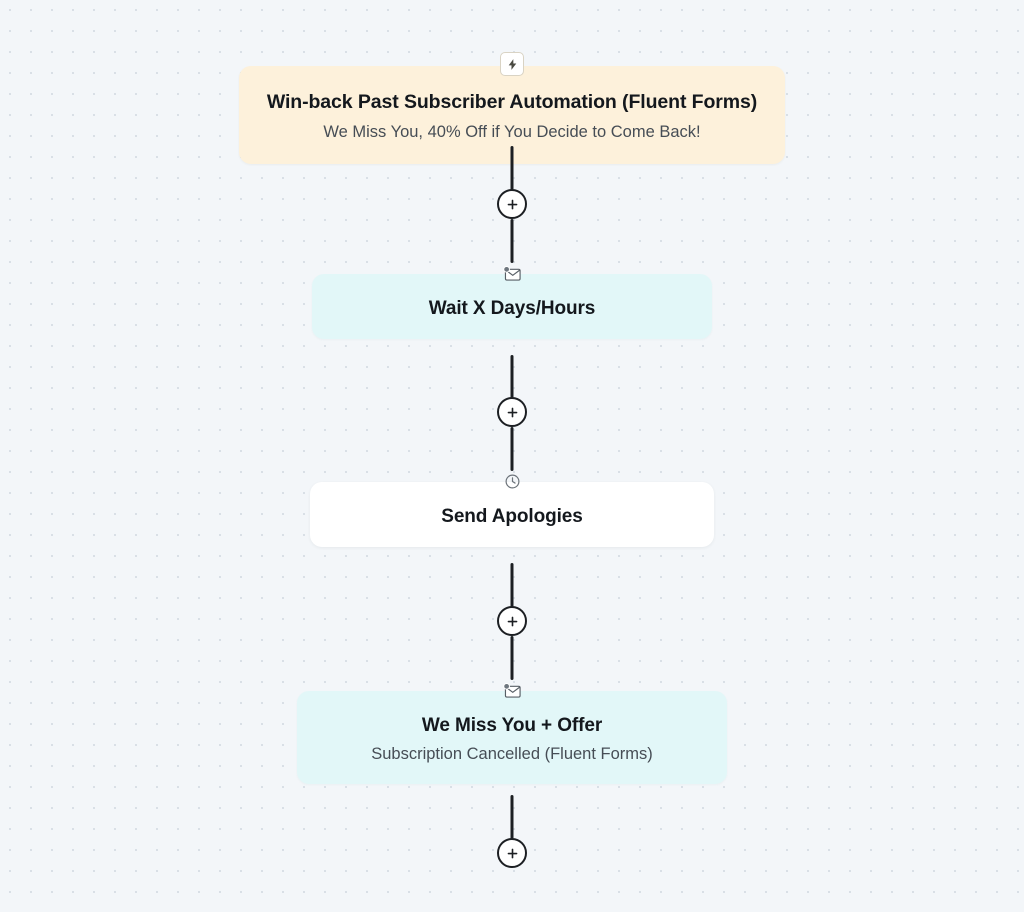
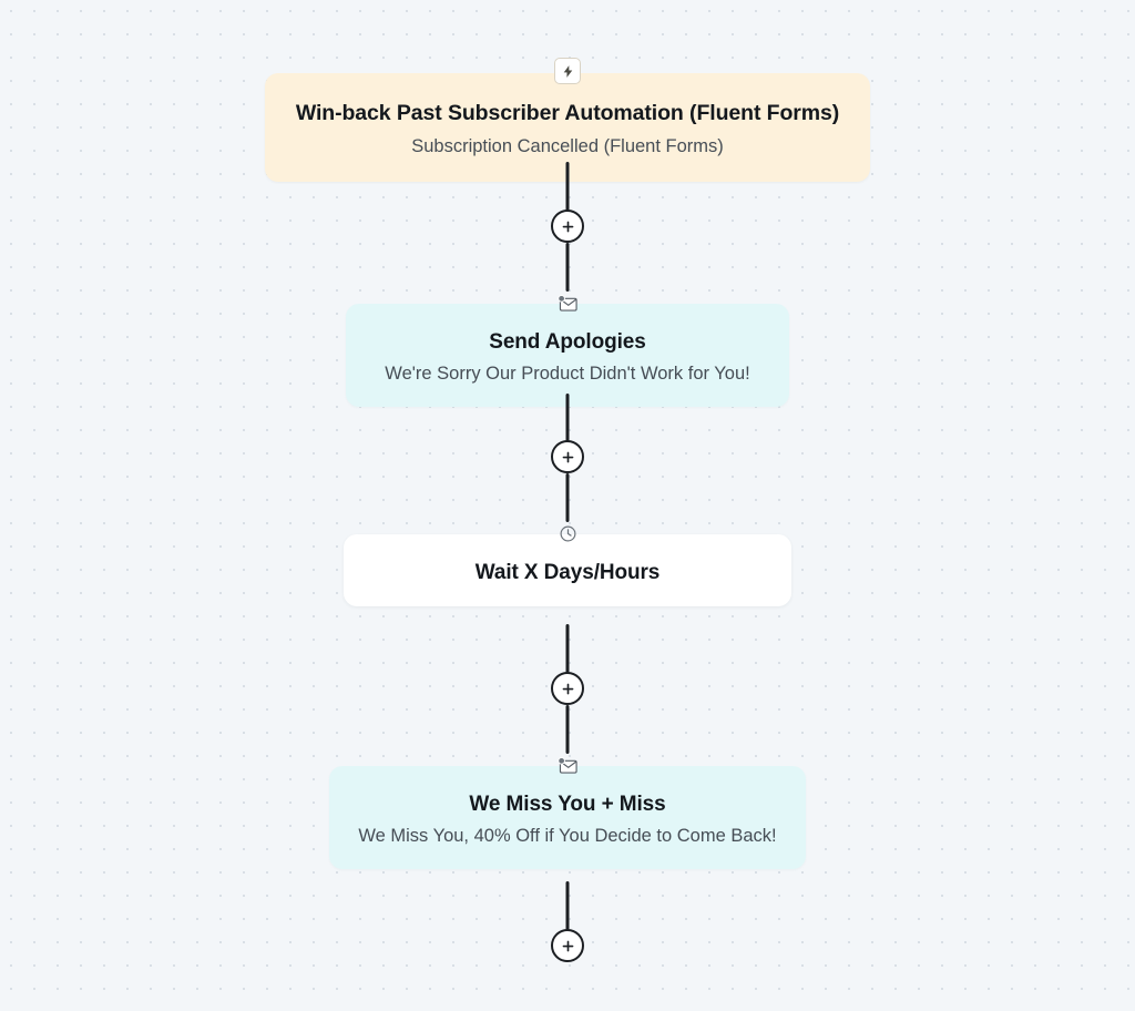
  Win-back Past Subscriber Automation (Fluent Forms)
- We Miss You, 40% Off if You Decide to Come Back!
+ Subscription Cancelled (Fluent Forms)
- Wait X Days/Hours
+ Send Apologies
+ We're Sorry Our Product Didn't Work for You!
- Send Apologies
+ Wait X Days/Hours
- We Miss You + Offer
+ We Miss You + Miss
- Subscription Cancelled (Fluent Forms)
+ We Miss You, 40% Off if You Decide to Come Back!
